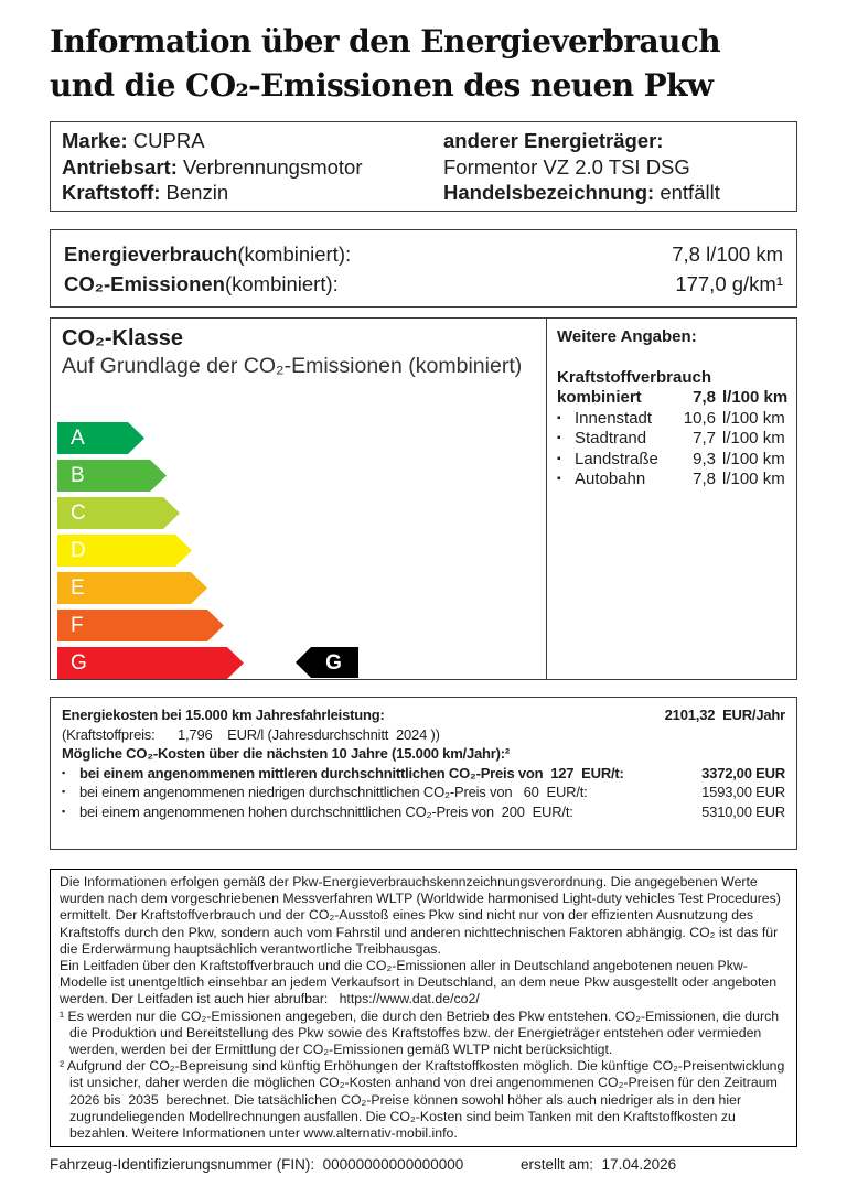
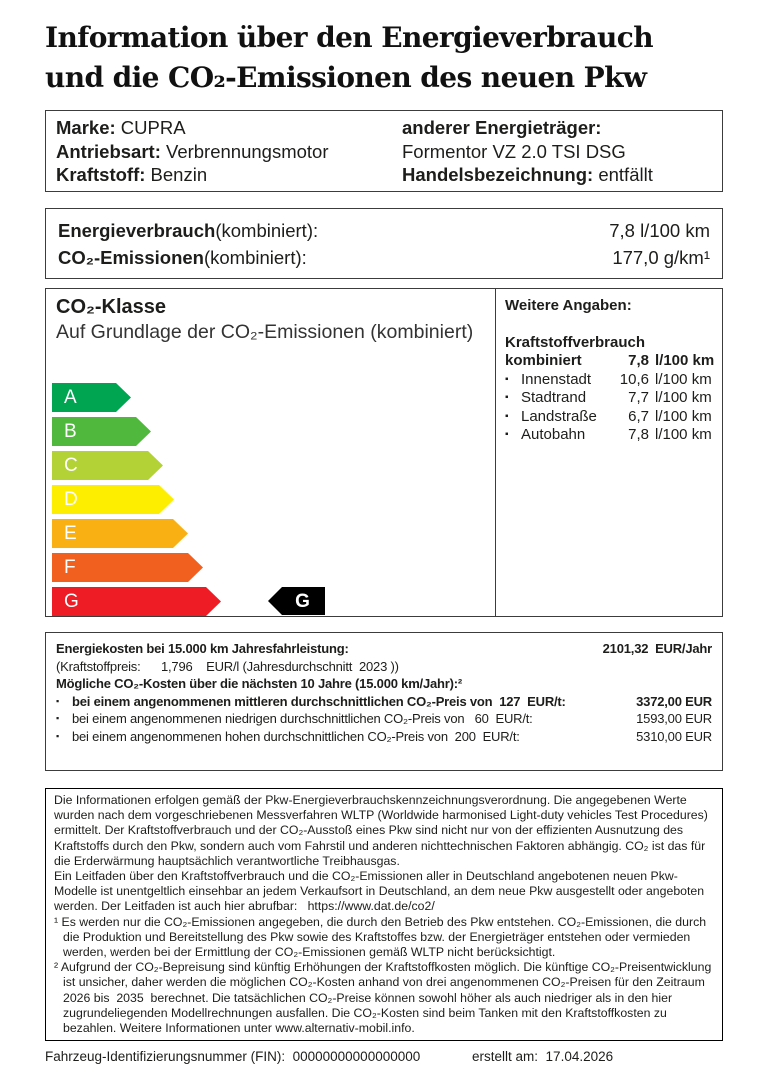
  Information über den Energieverbrauch
  und die CO₂-Emissionen des neuen Pkw
  Marke: CUPRA
  Antriebsart: Verbrennungsmotor
  Kraftstoff: Benzin
  anderer Energieträger:
  Formentor VZ 2.0 TSI DSG
  Handelsbezeichnung: entfällt
  Energieverbrauch
  (kombiniert):
  7,8 l/100 km
  CO₂-Emissionen
  (kombiniert):
  177,0 g/km¹
  CO₂-Klasse
  Auf Grundlage der CO₂-Emissionen (kombiniert)
  A
  B
  C
  D
  E
  F
  G
  G
  Weitere Angaben:
  Kraftstoffverbrauch
  kombiniert
  7,8
  l/100 km
  ▪
  Innenstadt
  10,6
  l/100 km
  ▪
  Stadtrand
  7,7
  l/100 km
  ▪
  Landstraße
- 9,3
+ 6,7
  l/100 km
  ▪
  Autobahn
  7,8
  l/100 km
  Energiekosten bei 15.000 km Jahresfahrleistung:
  2101,32 EUR/Jahr
- (Kraftstoffpreis: 1,796 EUR/l (Jahresdurchschnitt 2024 ))
+ (Kraftstoffpreis: 1,796 EUR/l (Jahresdurchschnitt 2023 ))
  Mögliche CO₂-Kosten über die nächsten 10 Jahre (15.000 km/Jahr):²
  ▪
  bei einem angenommenen mittleren durchschnittlichen CO₂-Preis von 127 EUR/t:
  3372,00 EUR
  ▪
  bei einem angenommenen niedrigen durchschnittlichen CO₂-Preis von 60 EUR/t:
  1593,00 EUR
  ▪
  bei einem angenommenen hohen durchschnittlichen CO₂-Preis von 200 EUR/t:
  5310,00 EUR
  Die Informationen erfolgen gemäß der Pkw-Energieverbrauchskennzeichnungsverordnung. Die angegebenen Werte wurden nach dem vorgeschriebenen Messverfahren WLTP (Worldwide harmonised Light-duty vehicles Test Procedures) ermittelt. Der Kraftstoffverbrauch und der CO₂-Ausstoß eines Pkw sind nicht nur von der effizienten Ausnutzung des Kraftstoffs durch den Pkw, sondern auch vom Fahrstil und anderen nichttechnischen Faktoren abhängig. CO₂ ist das für die Erderwärmung hauptsächlich verantwortliche Treibhausgas.
  Ein Leitfaden über den Kraftstoffverbrauch und die CO₂-Emissionen aller in Deutschland angebotenen neuen Pkw-Modelle ist unentgeltlich einsehbar an jedem Verkaufsort in Deutschland, an dem neue Pkw ausgestellt oder angeboten werden. Der Leitfaden ist auch hier abrufbar: https://www.dat.de/co2/
  ¹ Es werden nur die CO₂-Emissionen angegeben, die durch den Betrieb des Pkw entstehen. CO₂-Emissionen, die durch die Produktion und Bereitstellung des Pkw sowie des Kraftstoffes bzw. der Energieträger entstehen oder vermieden werden, werden bei der Ermittlung der CO₂-Emissionen gemäß WLTP nicht berücksichtigt.
  ² Aufgrund der CO₂-Bepreisung sind künftig Erhöhungen der Kraftstoffkosten möglich. Die künftige CO₂-Preisentwicklung ist unsicher, daher werden die möglichen CO₂-Kosten anhand von drei angenommenen CO₂-Preisen für den Zeitraum 2026 bis 2035 berechnet. Die tatsächlichen CO₂-Preise können sowohl höher als auch niedriger als in den hier zugrundeliegenden Modellrechnungen ausfallen. Die CO₂-Kosten sind beim Tanken mit den Kraftstoffkosten zu bezahlen. Weitere Informationen unter www.alternativ-mobil.info.
  Fahrzeug-Identifizierungsnummer (FIN): 00000000000000000
  erstellt am: 17.04.2026
